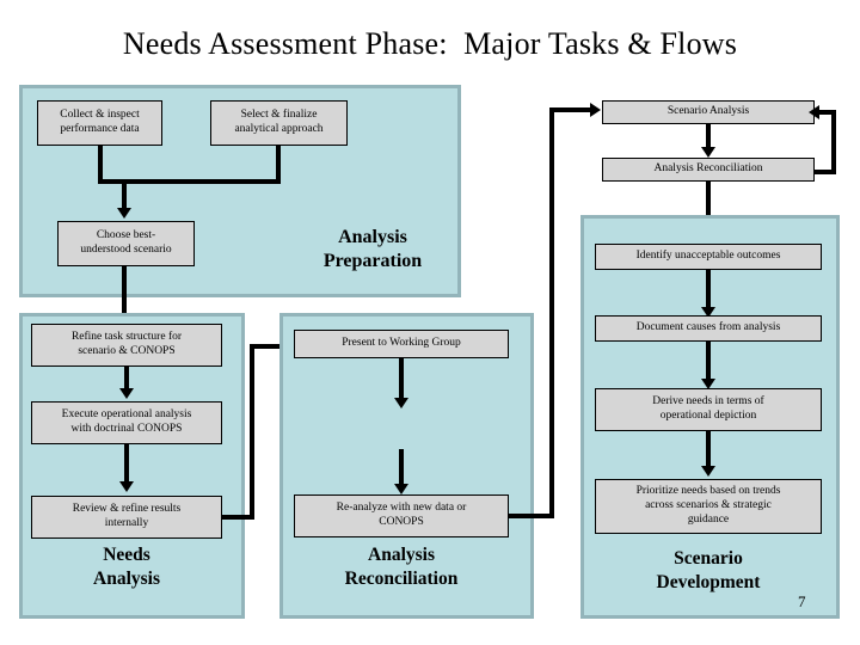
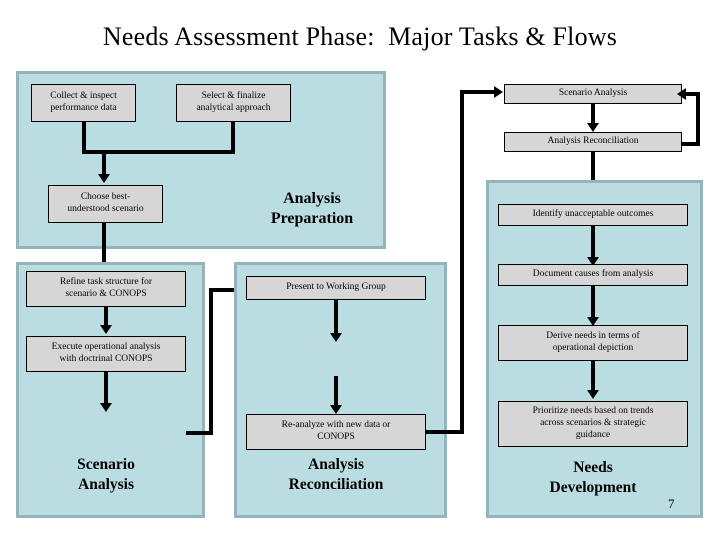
  Needs Assessment Phase: Major Tasks & Flows
  Collect & inspect
  performance data
  Select & finalize
  analytical approach
  Choose best-
  understood scenario
  Analysis
  Preparation
  Refine task structure for
  scenario & CONOPS
  Execute operational analysis
  with doctrinal CONOPS
- Review & refine results
- internally
- Needs
+ Scenario
  Analysis
  Present to Working Group
  Re-analyze with new data or
  CONOPS
  Analysis
  Reconciliation
  Scenario Analysis
  Analysis Reconciliation
  Identify unacceptable outcomes
  Document causes from analysis
  Derive needs in terms of
  operational depiction
  Prioritize needs based on trends
  across scenarios & strategic
  guidance
- Scenario
+ Needs
  Development
  7
